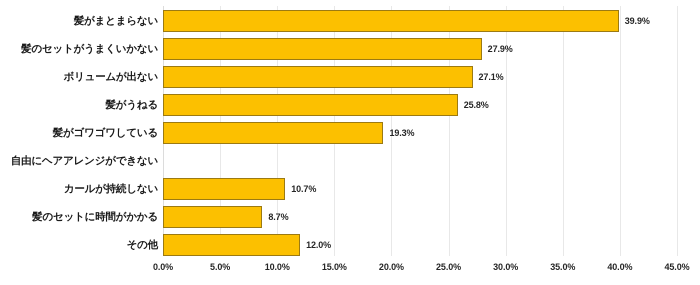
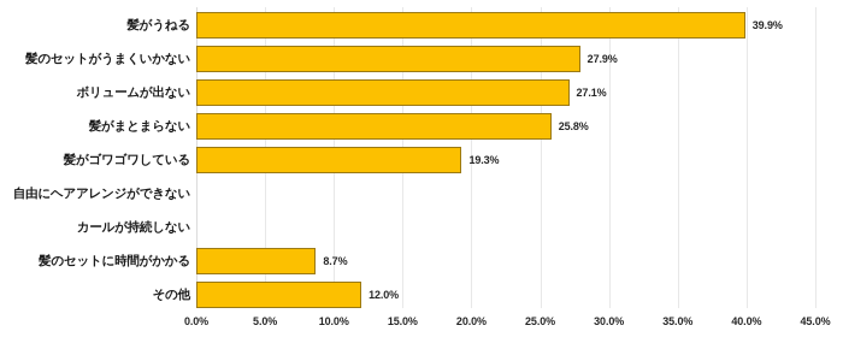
- 髪がまとまらない
+ 髪がうねる
  髪のセットがうまくいかない
  ボリュームが出ない
- 髪がうねる
+ 髪がまとまらない
  髪がゴワゴワしている
  自由にヘアアレンジができない
  カールが持続しない
  髪のセットに時間がかかる
  その他
  39.9%
  27.9%
  27.1%
  25.8%
  19.3%
- 10.7%
  8.7%
  12.0%
  0.0%
  5.0%
  10.0%
  15.0%
  20.0%
  25.0%
  30.0%
  35.0%
  40.0%
  45.0%
